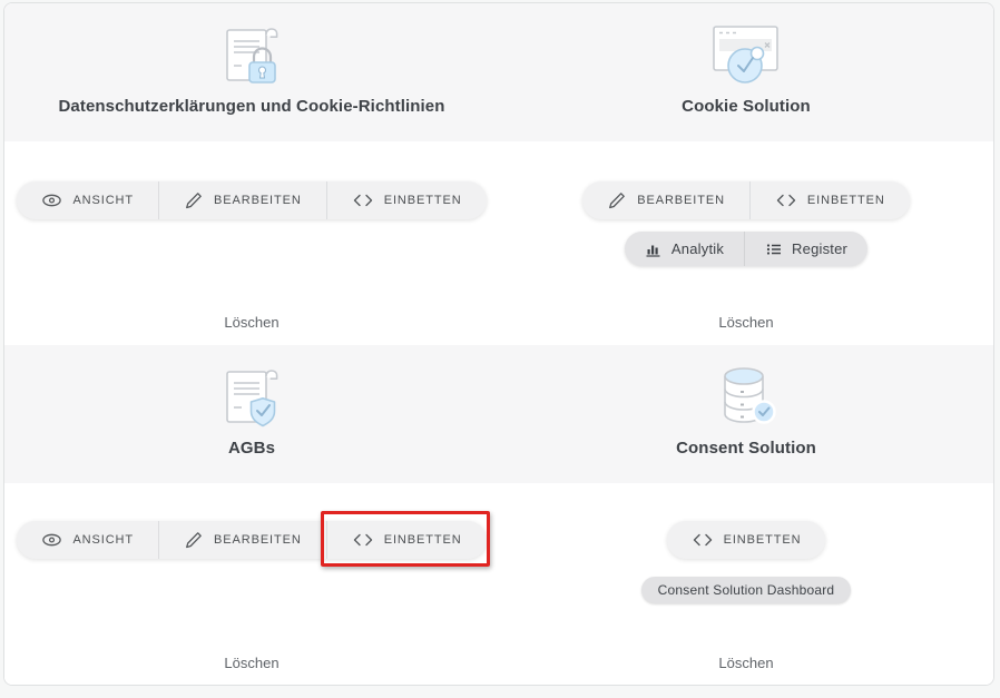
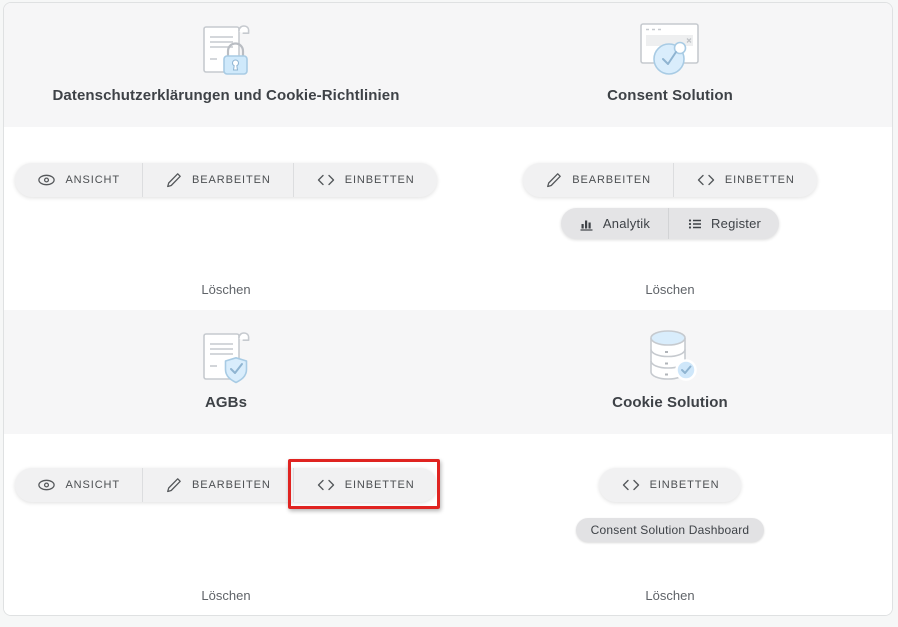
  Datenschutzerklärungen und Cookie-Richtlinien
- Cookie Solution
+ Consent Solution
  ANSICHT
  BEARBEITEN
  EINBETTEN
  Löschen
  BEARBEITEN
  EINBETTEN
  Analytik
  Register
  Löschen
  AGBs
- Consent Solution
+ Cookie Solution
  ANSICHT
  BEARBEITEN
  EINBETTEN
  Löschen
  EINBETTEN
  Consent Solution Dashboard
  Löschen
